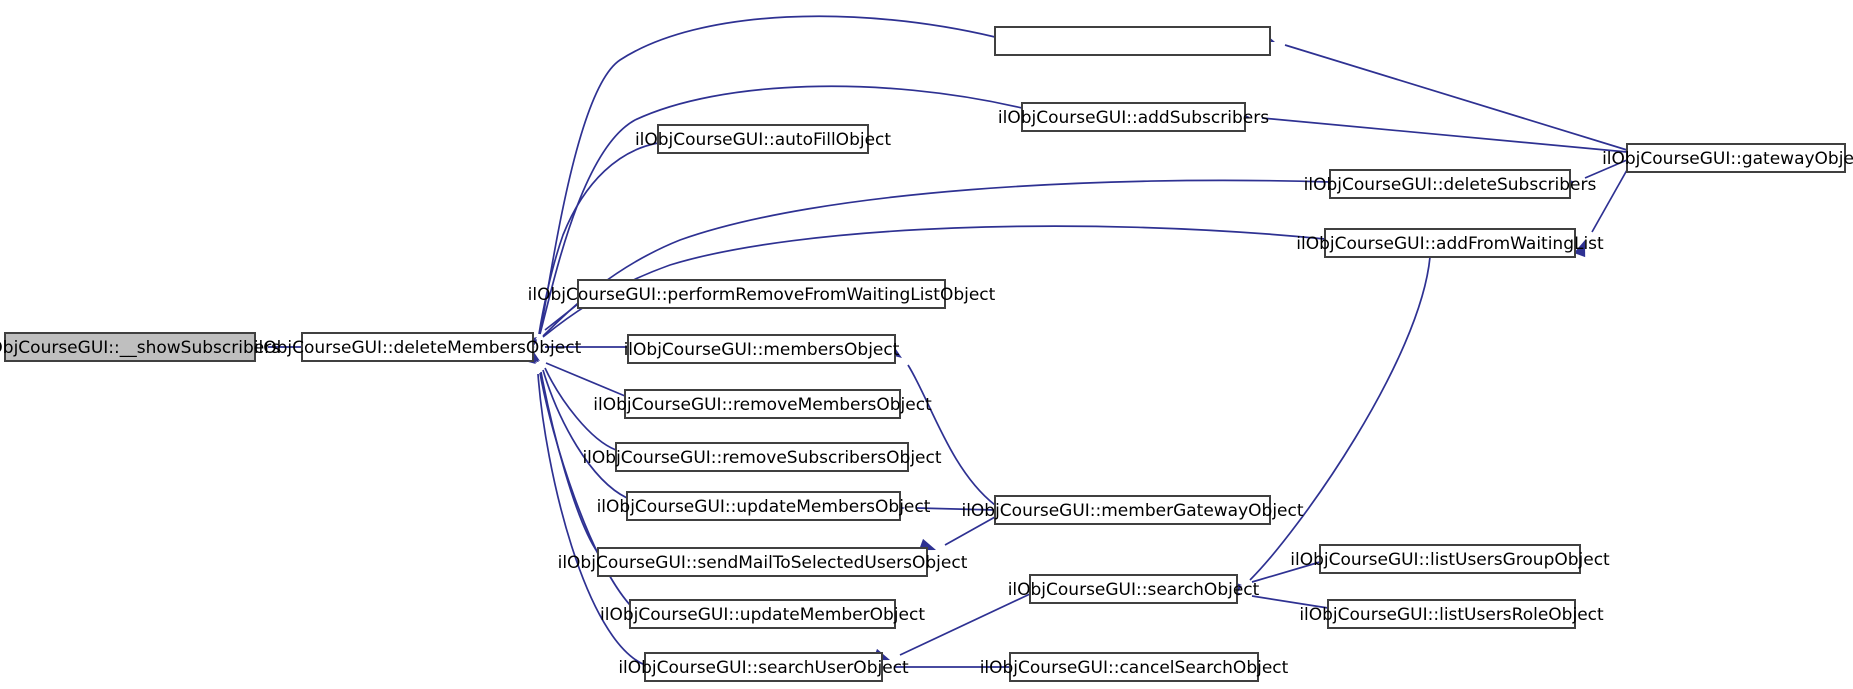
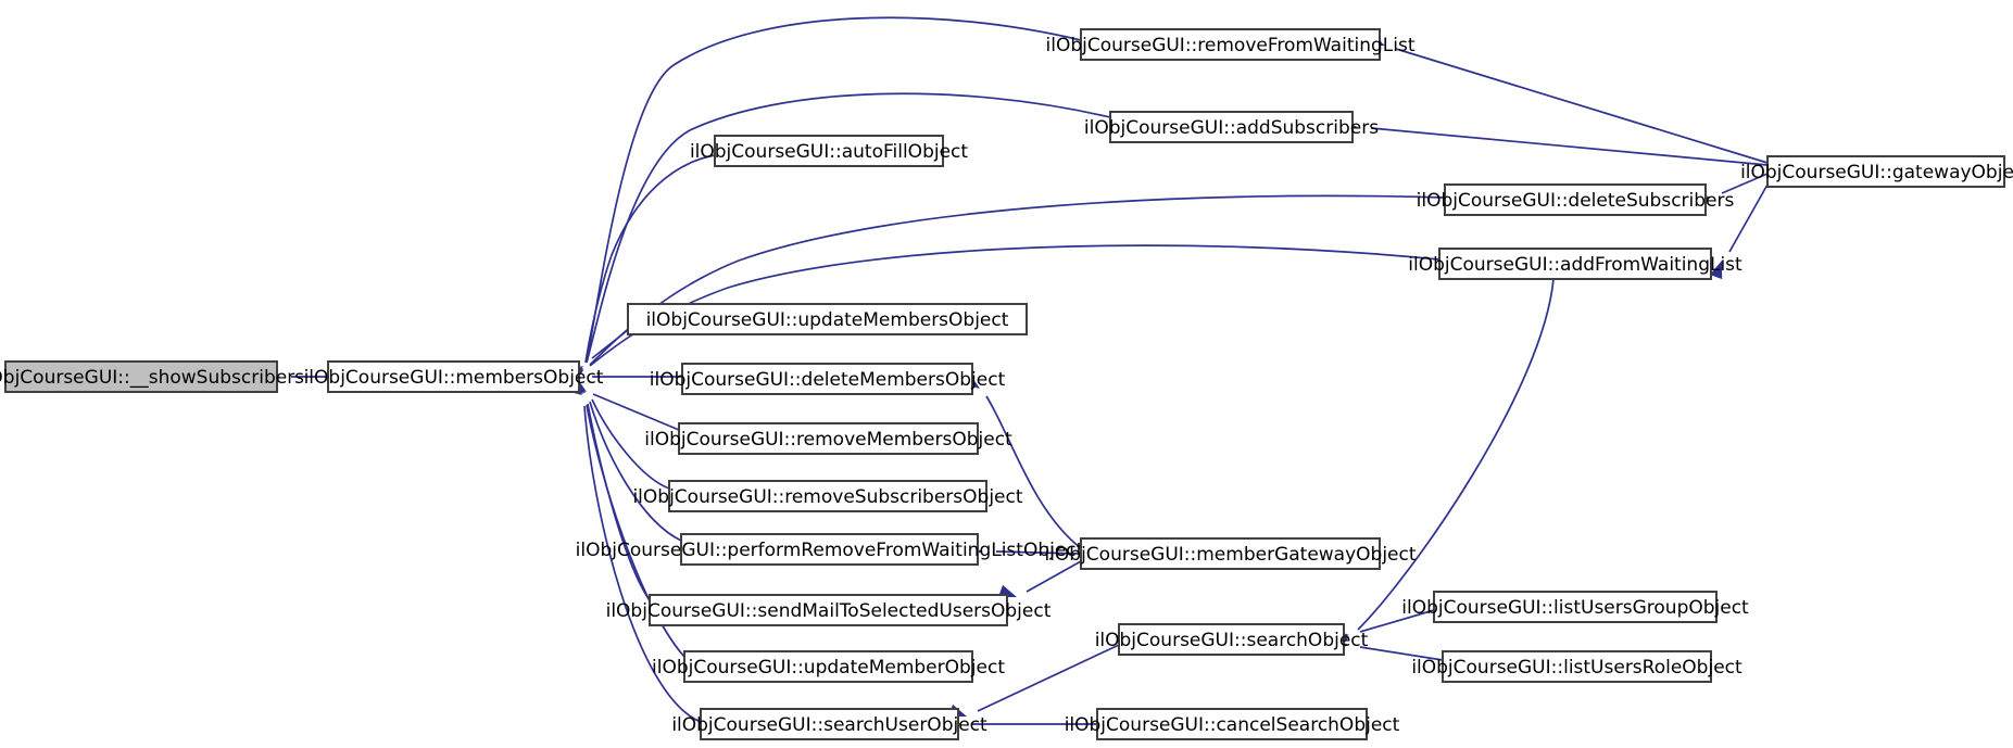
  bjCourseGUI::__showSubscribers
- ilObjCourseGUI::deleteMembersObject
+ ilObjCourseGUI::membersObject
+ ilObjCourseGUI::removeFromWaitingList
  ilObjCourseGUI::addSubscribers
  ilObjCourseGUI::autoFillObject
  ilObjCourseGUI::gatewayObje
  ilObjCourseGUI::deleteSubscribers
  ilObjCourseGUI::addFromWaitingList
- ilObjCourseGUI::performRemoveFromWaitingListObject
+ ilObjCourseGUI::updateMembersObject
- ilObjCourseGUI::membersObject
+ ilObjCourseGUI::deleteMembersObject
  ilObjCourseGUI::removeMembersObject
  ilObjCourseGUI::removeSubscribersObject
- ilObjCourseGUI::updateMembersObject
+ ilObjCourseGUI::performRemoveFromWaitingListObject
  ilObjCourseGUI::memberGatewayObject
  ilObjCourseGUI::sendMailToSelectedUsersObject
  ilObjCourseGUI::listUsersGroupObject
  ilObjCourseGUI::searchObject
  ilObjCourseGUI::updateMemberObject
  ilObjCourseGUI::listUsersRoleObject
  ilObjCourseGUI::searchUserObject
  ilObjCourseGUI::cancelSearchObject
